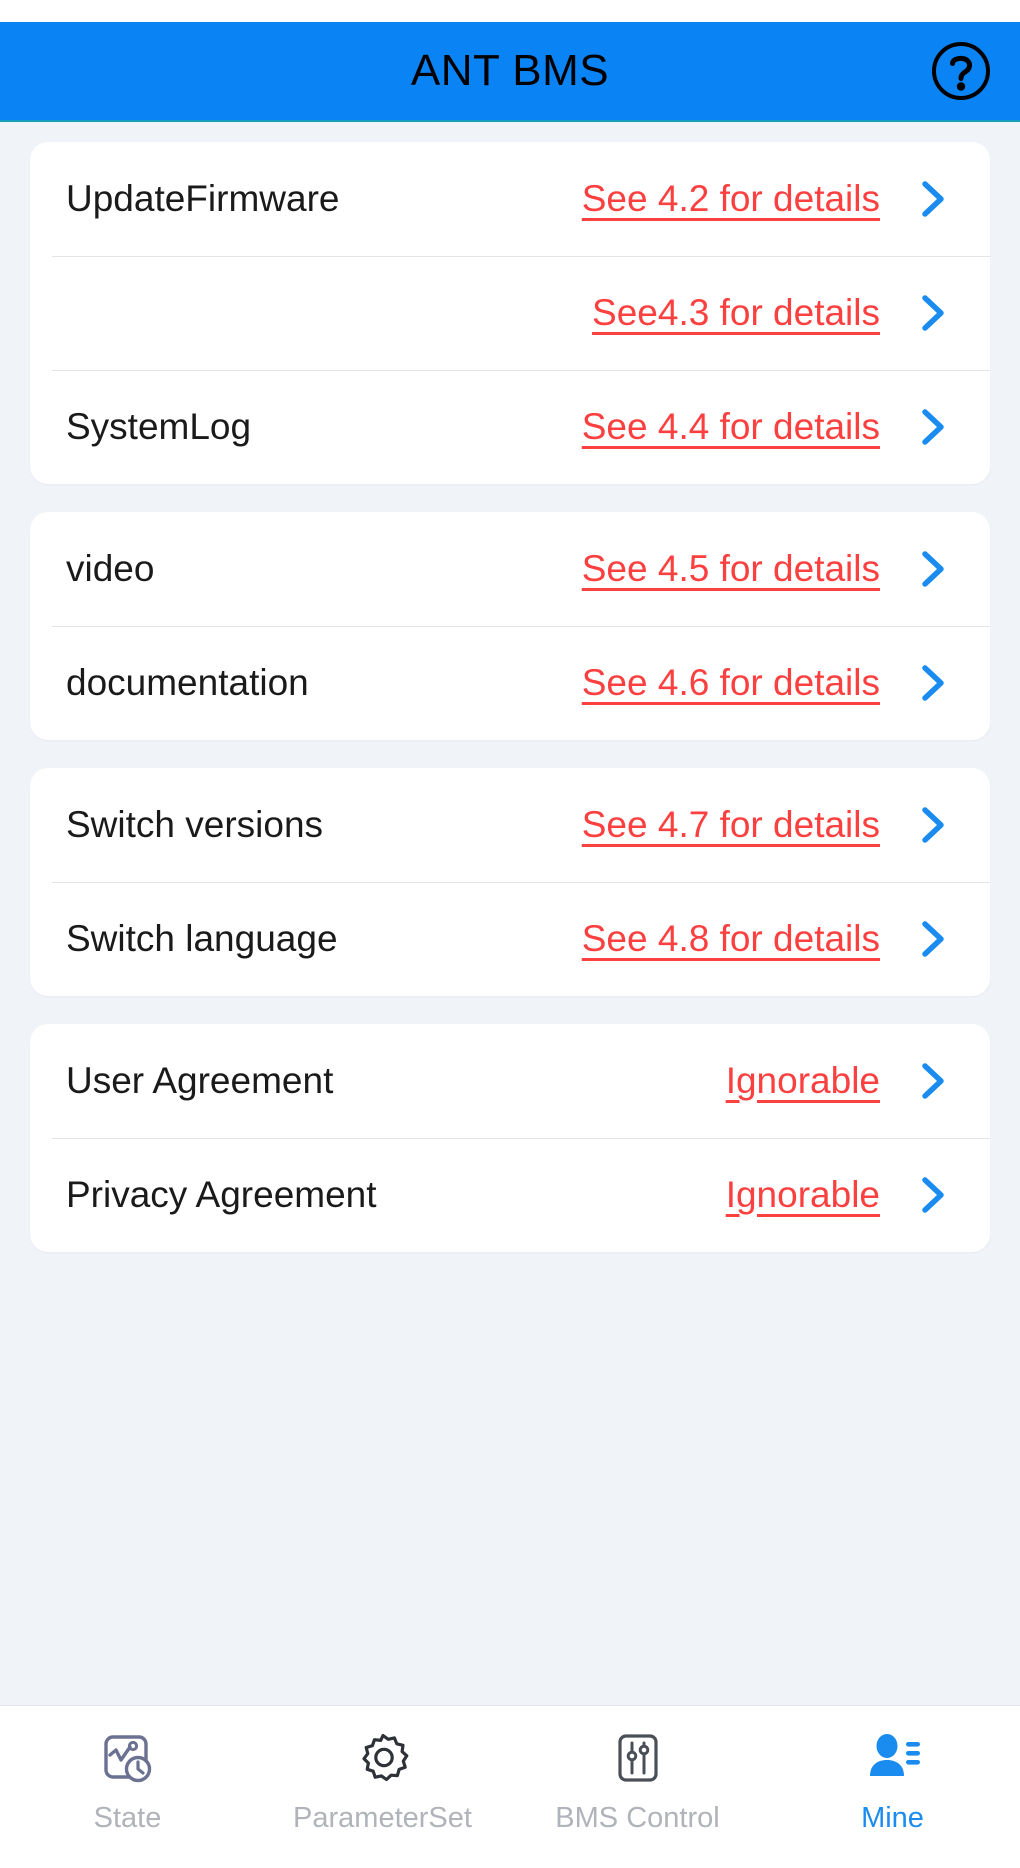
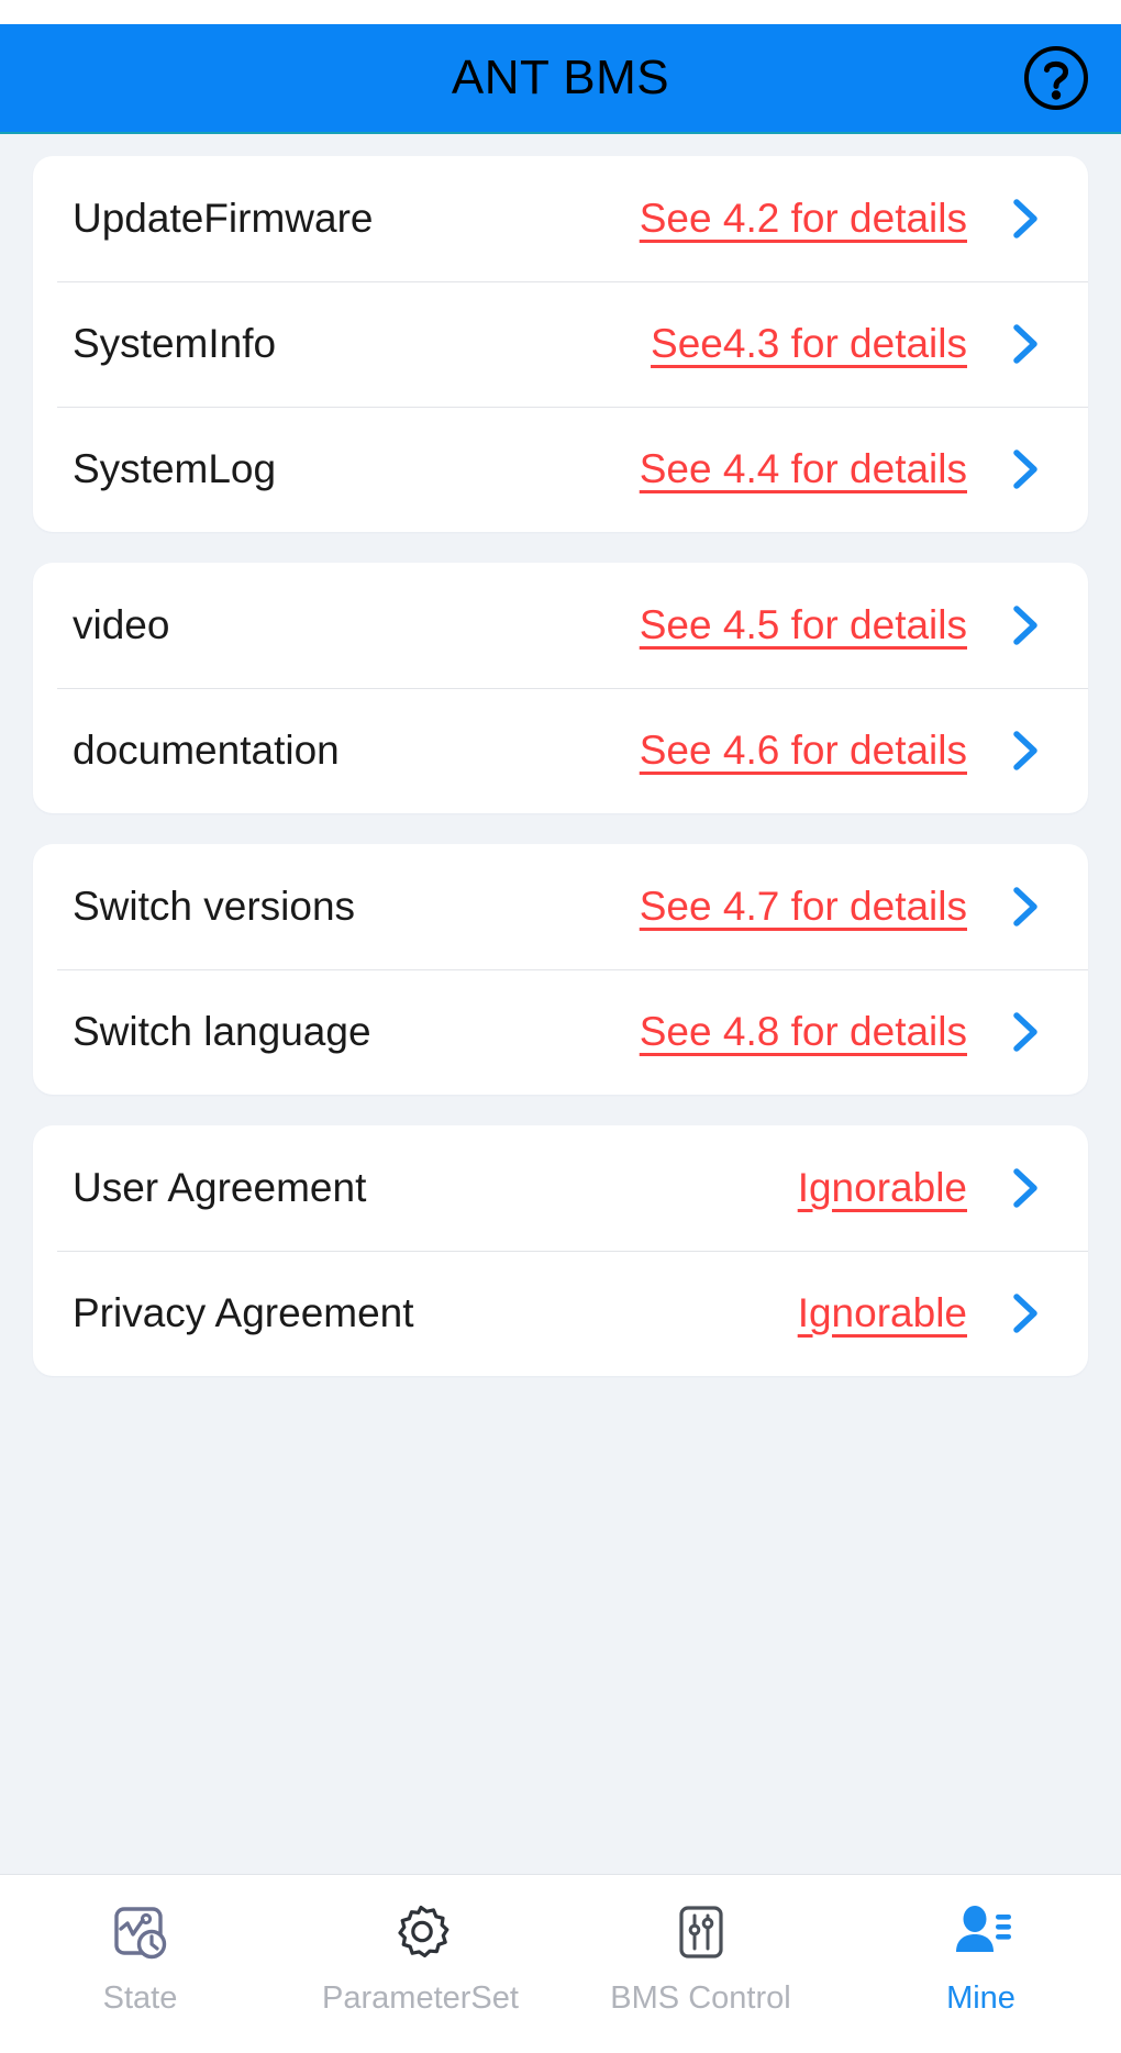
  ANT BMS
  UpdateFirmware
  See 4.2 for details
+ SystemInfo
  See4.3 for details
  SystemLog
  See 4.4 for details
  video
  See 4.5 for details
  documentation
  See 4.6 for details
  Switch versions
  See 4.7 for details
  Switch language
  See 4.8 for details
  User Agreement
  Ignorable
  Privacy Agreement
  Ignorable
  State
  ParameterSet
  BMS Control
  Mine
